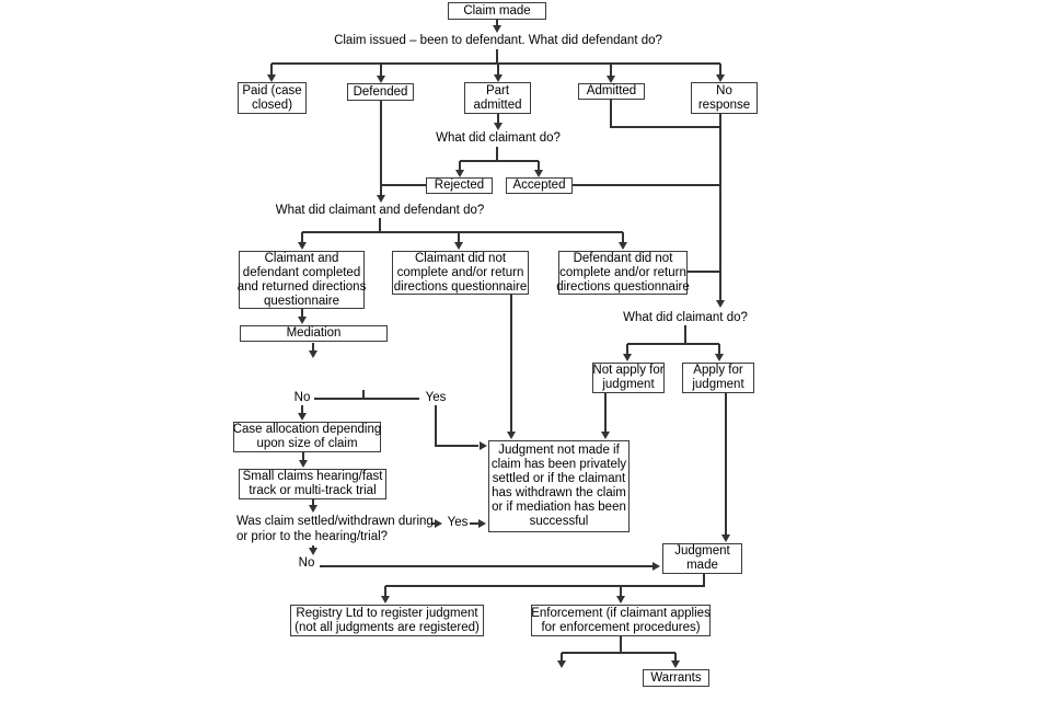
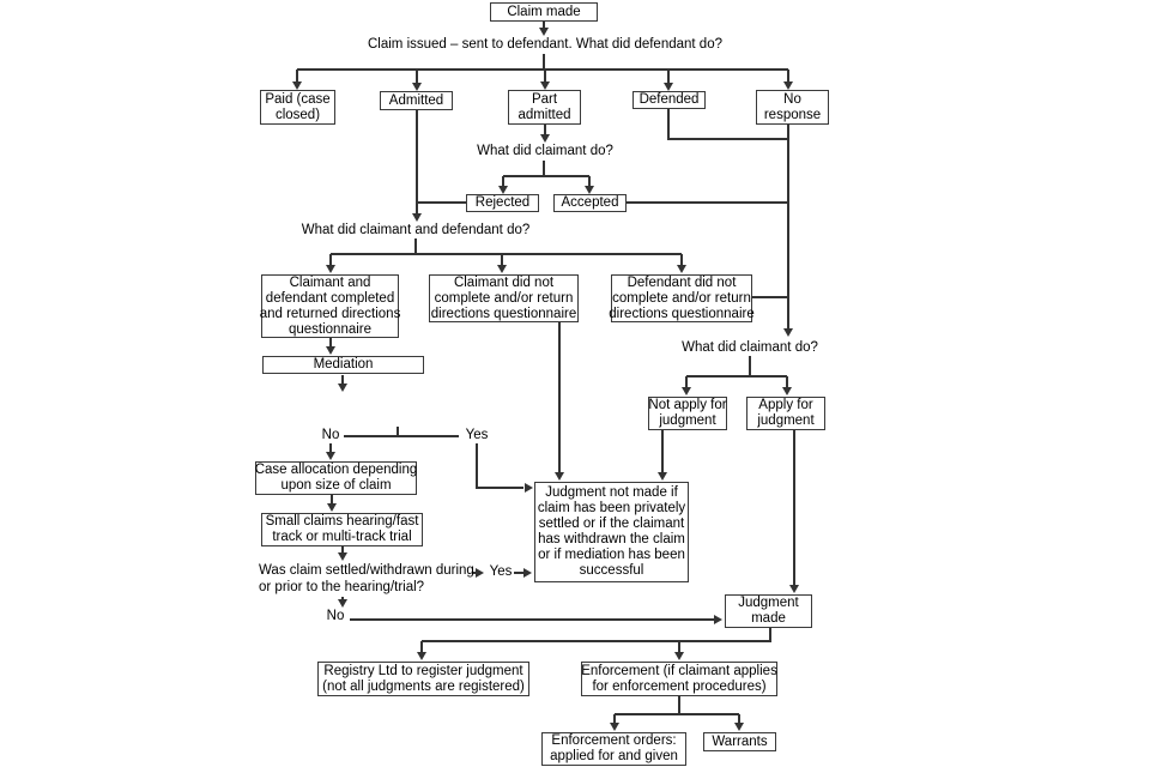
  Claim made
  Paid (case
  closed)
- Defended
+ Admitted
  Part
  admitted
- Admitted
+ Defended
  No
  response
  Rejected
  Accepted
  Claimant and
  defendant completed
  and returned directions
  questionnaire
  Claimant did not
  complete and/or return
  directions questionnaire
  Defendant did not
  complete and/or return
  directions questionnaire
  Mediation
  Not apply for
  judgment
  Apply for
  judgment
  Case allocation depending
  upon size of claim
  Small claims hearing/fast
  track or multi-track trial
  Judgment not made if
  claim has been privately
  settled or if the claimant
  has withdrawn the claim
  or if mediation has been
  successful
  Judgment
  made
  Registry Ltd to register judgment
  (not all judgments are registered)
  Enforcement (if claimant applies
  for enforcement procedures)
+ Enforcement orders:
+ applied for and given
  Warrants
- Claim issued – been to defendant. What did defendant do?
+ Claim issued – sent to defendant. What did defendant do?
  What did claimant do?
  What did claimant and defendant do?
  No
  Yes
  Was claim settled/withdrawn during
  or prior to the hearing/trial?
  Yes
  No
  What did claimant do?
